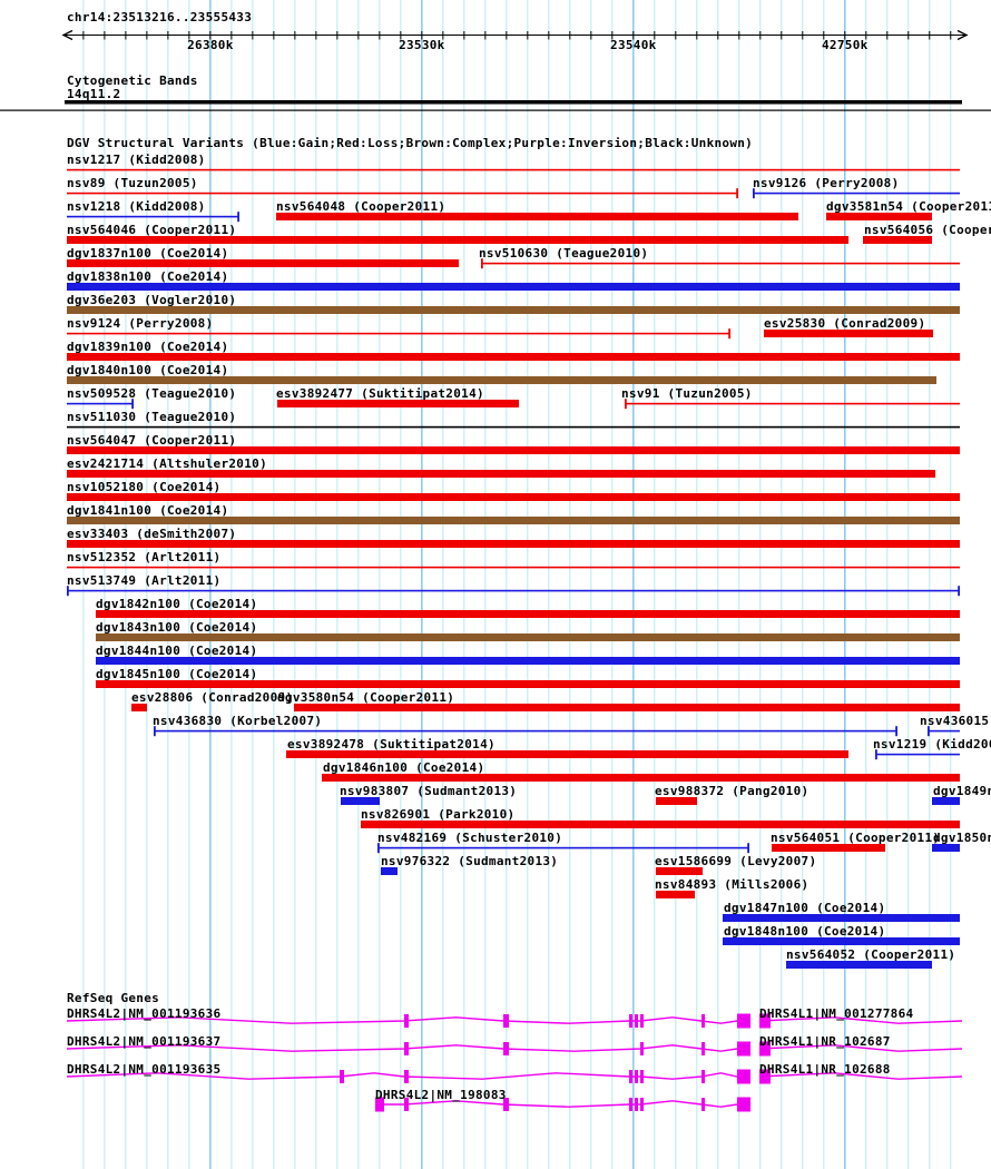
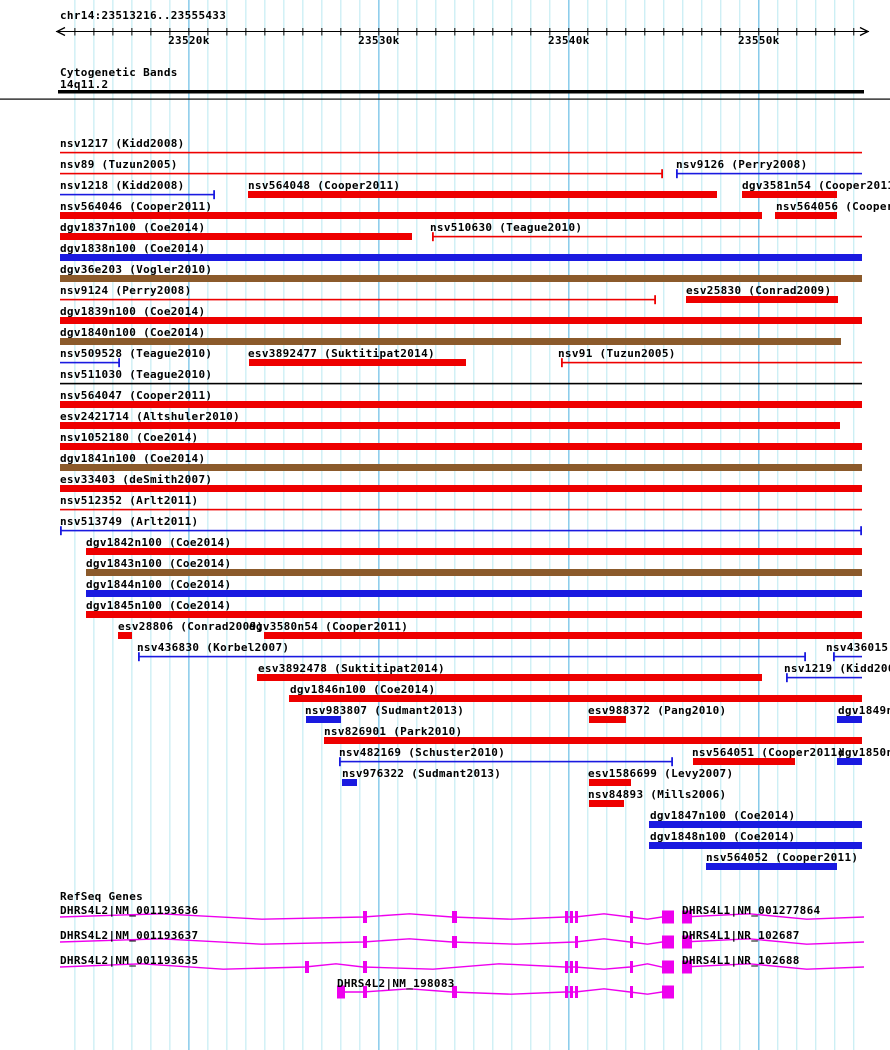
  chr14:23513216..23555433
  Cytogenetic Bands
  14q11.2
- DGV Structural Variants (Blue:Gain;Red:Loss;Brown:Complex;Purple:Inversion;Black:Unknown)
  RefSeq Genes
- 26380k
+ 23520k
  23530k
  23540k
- 42750k
+ 23550k
  nsv1217 (Kidd2008)
  nsv89 (Tuzun2005)
  nsv9126 (Perry2008)
  nsv1218 (Kidd2008)
  nsv564048 (Cooper2011)
  dgv3581n54 (Cooper201
  nsv564046 (Cooper2011)
  nsv564056 (Coope
  dgv1837n100 (Coe2014)
  nsv510630 (Teague2010)
  dgv1838n100 (Coe2014)
  dgv36e203 (Vogler2010)
  nsv9124 (Perry2008)
  esv25830 (Conrad2009)
  dgv1839n100 (Coe2014)
  dgv1840n100 (Coe2014)
  nsv509528 (Teague2010)
  esv3892477 (Suktitipat2014)
  nsv91 (Tuzun2005)
  nsv511030 (Teague2010)
  nsv564047 (Cooper2011)
  esv2421714 (Altshuler2010)
  nsv1052180 (Coe2014)
  dgv1841n100 (Coe2014)
  esv33403 (deSmith2007)
  nsv512352 (Arlt2011)
  nsv513749 (Arlt2011)
  dgv1842n100 (Coe2014)
  dgv1843n100 (Coe2014)
  dgv1844n100 (Coe2014)
  dgv1845n100 (Coe2014)
  esv28806 (Conrad2009)
  dgv3580n54 (Cooper2011)
  nsv436830 (Korbel2007)
  nsv436015
  esv3892478 (Suktitipat2014)
  nsv1219 (Kidd20
  dgv1846n100 (Coe2014)
  nsv983807 (Sudmant2013)
  esv988372 (Pang2010)
  dgv1849
  nsv826901 (Park2010)
  nsv482169 (Schuster2010)
  nsv564051 (Cooper2011)
  dgv1850
  nsv976322 (Sudmant2013)
  esv1586699 (Levy2007)
  nsv84893 (Mills2006)
  dgv1847n100 (Coe2014)
  dgv1848n100 (Coe2014)
  nsv564052 (Cooper2011)
  DHRS4L2|NM_001193636
  DHRS4L1|NM_001277864
  DHRS4L2|NM_001193637
  DHRS4L1|NR_102687
  DHRS4L2|NM_001193635
  DHRS4L1|NR_102688
  DHRS4L2|NM_198083
